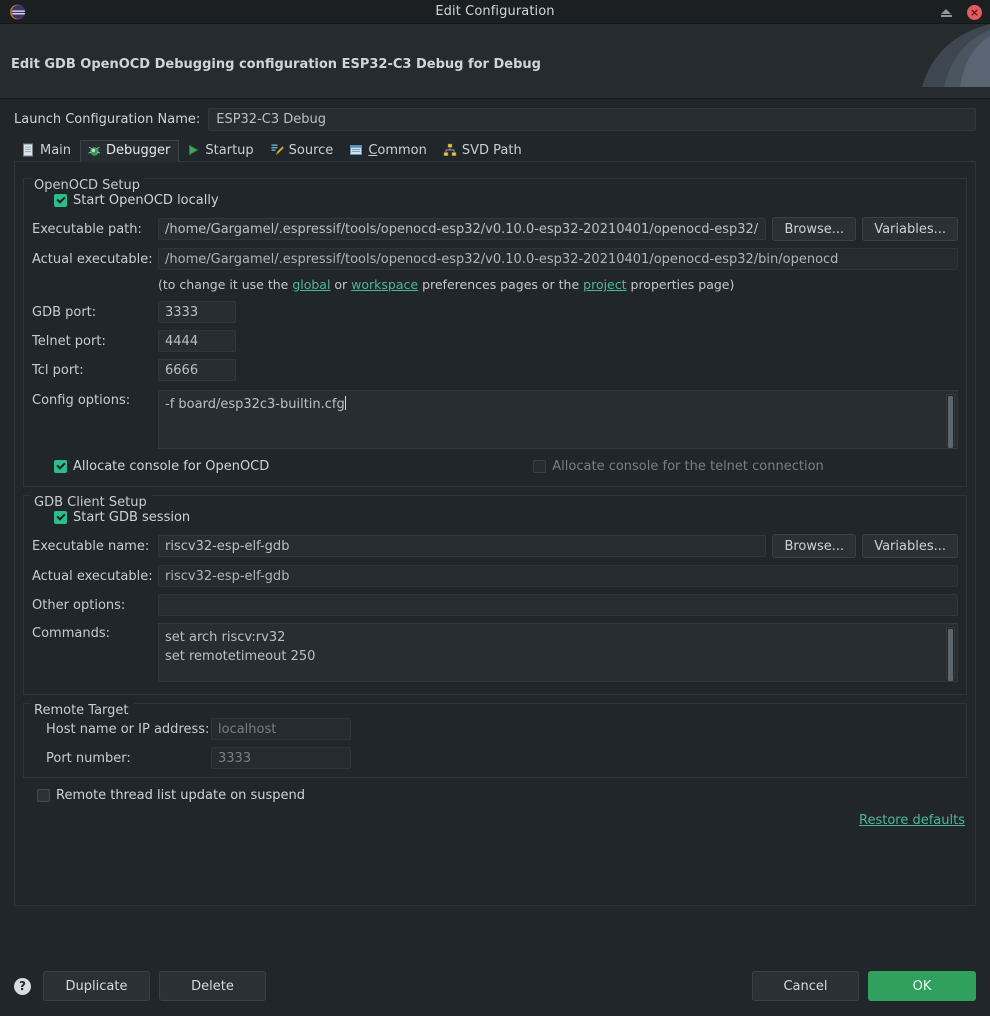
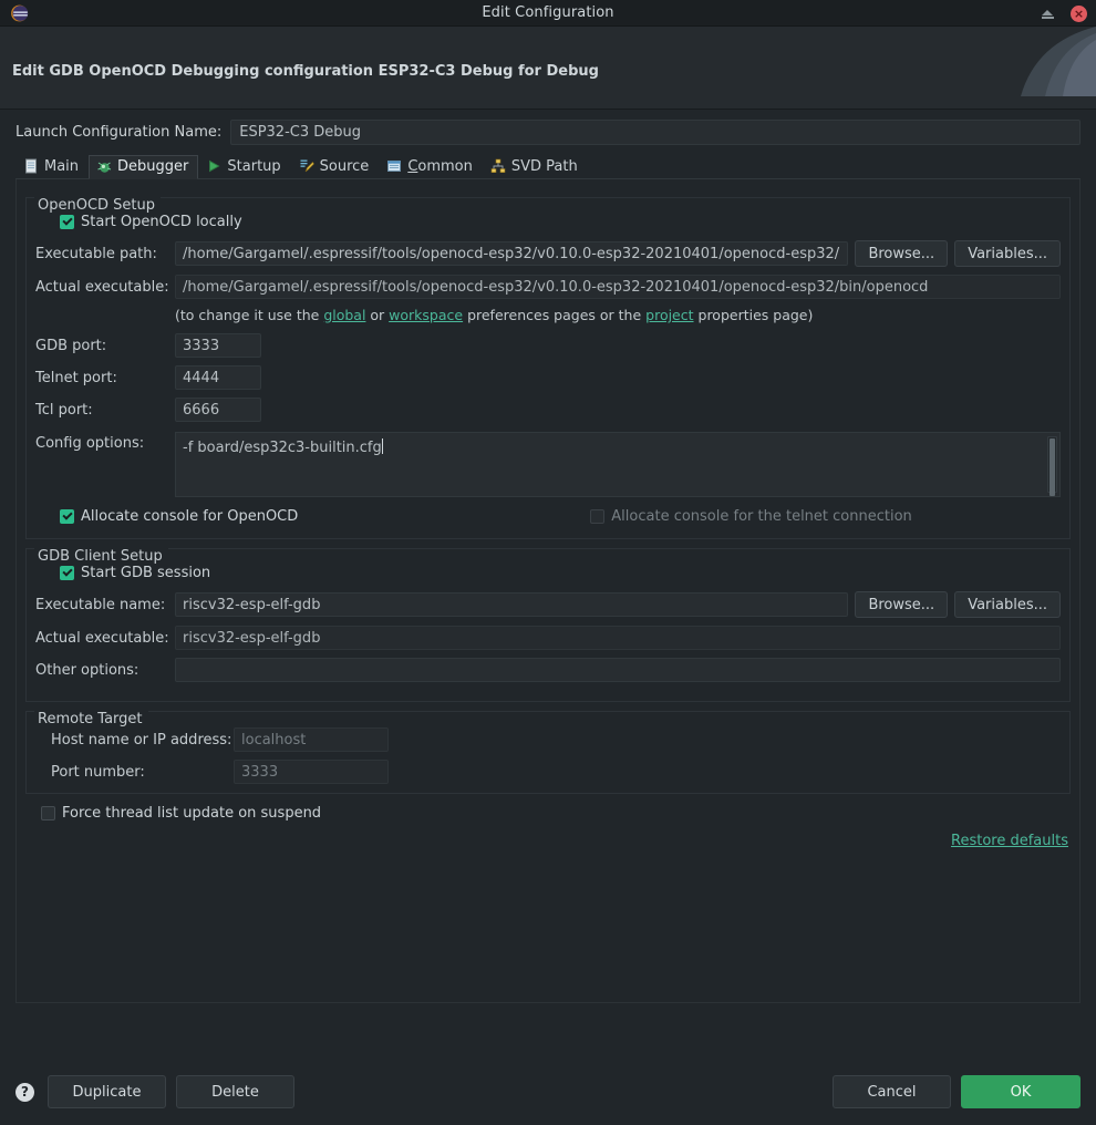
  Edit Configuration
  ×
  Edit GDB OpenOCD Debugging configuration ESP32-C3 Debug for Debug
  Launch Configuration Name:
  ESP32-C3 Debug
  Main
  Debugger
  Startup
  Source
  Common
  SVD Path
  OpenOCD Setup
  Start OpenOCD locally
  Executable path:
  /home/Gargamel/.espressif/tools/openocd-esp32/v0.10.0-esp32-20210401/openocd-esp32/
  Browse...
  Variables...
  Actual executable:
  /home/Gargamel/.espressif/tools/openocd-esp32/v0.10.0-esp32-20210401/openocd-esp32/bin/openocd
  (to change it use the global or workspace preferences pages or the project properties page)
  GDB port:
  3333
  Telnet port:
  4444
  Tcl port:
  6666
  Config options:
  -f board/esp32c3-builtin.cfg
  Allocate console for OpenOCD
  Allocate console for the telnet connection
  GDB Client Setup
  Start GDB session
  Executable name:
  riscv32-esp-elf-gdb
  Browse...
  Variables...
  Actual executable:
  riscv32-esp-elf-gdb
  Other options:
- Commands:
- set arch riscv:rv32
- set remotetimeout 250
  Remote Target
  Host name or IP address:
  localhost
  Port number:
  3333
- Remote thread list update on suspend
+ Force thread list update on suspend
  Restore defaults
  ?
  Duplicate
  Delete
  Cancel
  OK
